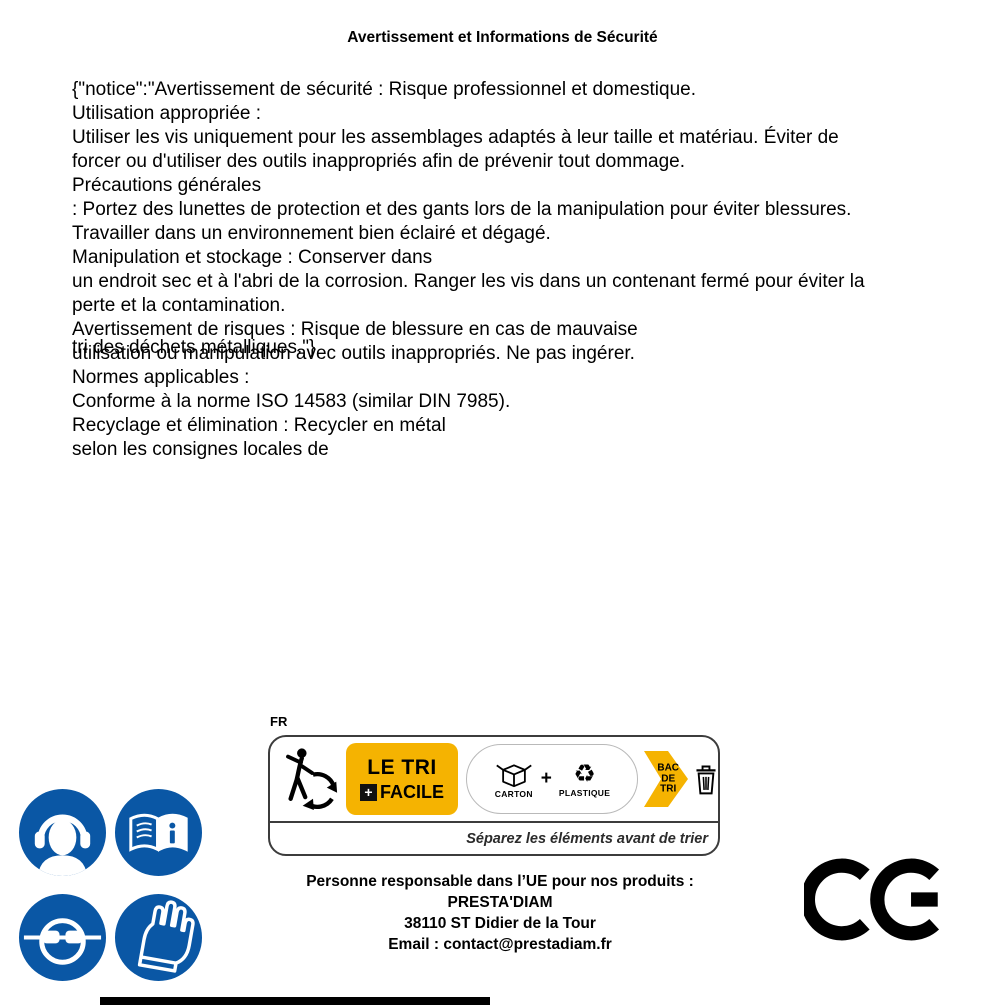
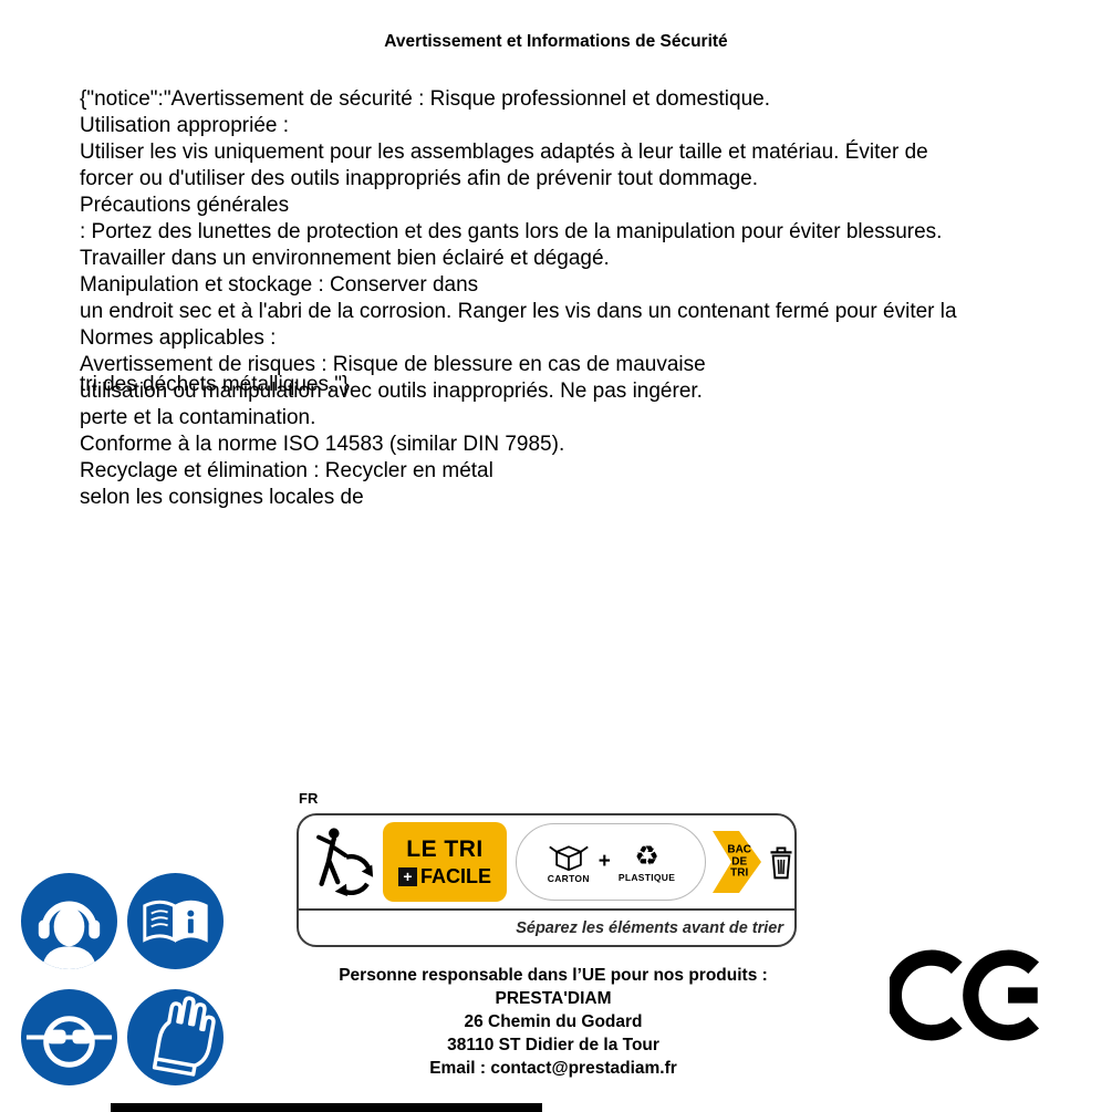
  Avertissement et Informations de Sécurité
  {"notice":"Avertissement de sécurité : Risque professionnel et domestique.
  Utilisation appropriée :
  Utiliser les vis uniquement pour les assemblages adaptés à leur taille et matériau. Éviter de
  forcer ou d'utiliser des outils inappropriés afin de prévenir tout dommage.
  Précautions générales
  : Portez des lunettes de protection et des gants lors de la manipulation pour éviter blessures.
  Travailler dans un environnement bien éclairé et dégagé.
  Manipulation et stockage : Conserver dans
  un endroit sec et à l'abri de la corrosion. Ranger les vis dans un contenant fermé pour éviter la
- perte et la contamination.
+ Normes applicables :
  Avertissement de risques : Risque de blessure en cas de mauvaise
  utilisation ou manipulation avec outils inappropriés. Ne pas ingérer.
  tri des déchets métalliques."}
- Normes applicables :
+ perte et la contamination.
  Conforme à la norme ISO 14583 (similar DIN 7985).
  Recyclage et élimination : Recycler en métal
  selon les consignes locales de
  FR
  LE TRI
  +
  FACILE
  CARTON
  +
  ♻
  PLASTIQUE
  BAC
  DE
  TRI
  Séparez les éléments avant de trier
  Personne responsable dans l’UE pour nos produits :
  PRESTA'DIAM
+ 26 Chemin du Godard
  38110 ST Didier de la Tour
  Email : contact@prestadiam.fr
